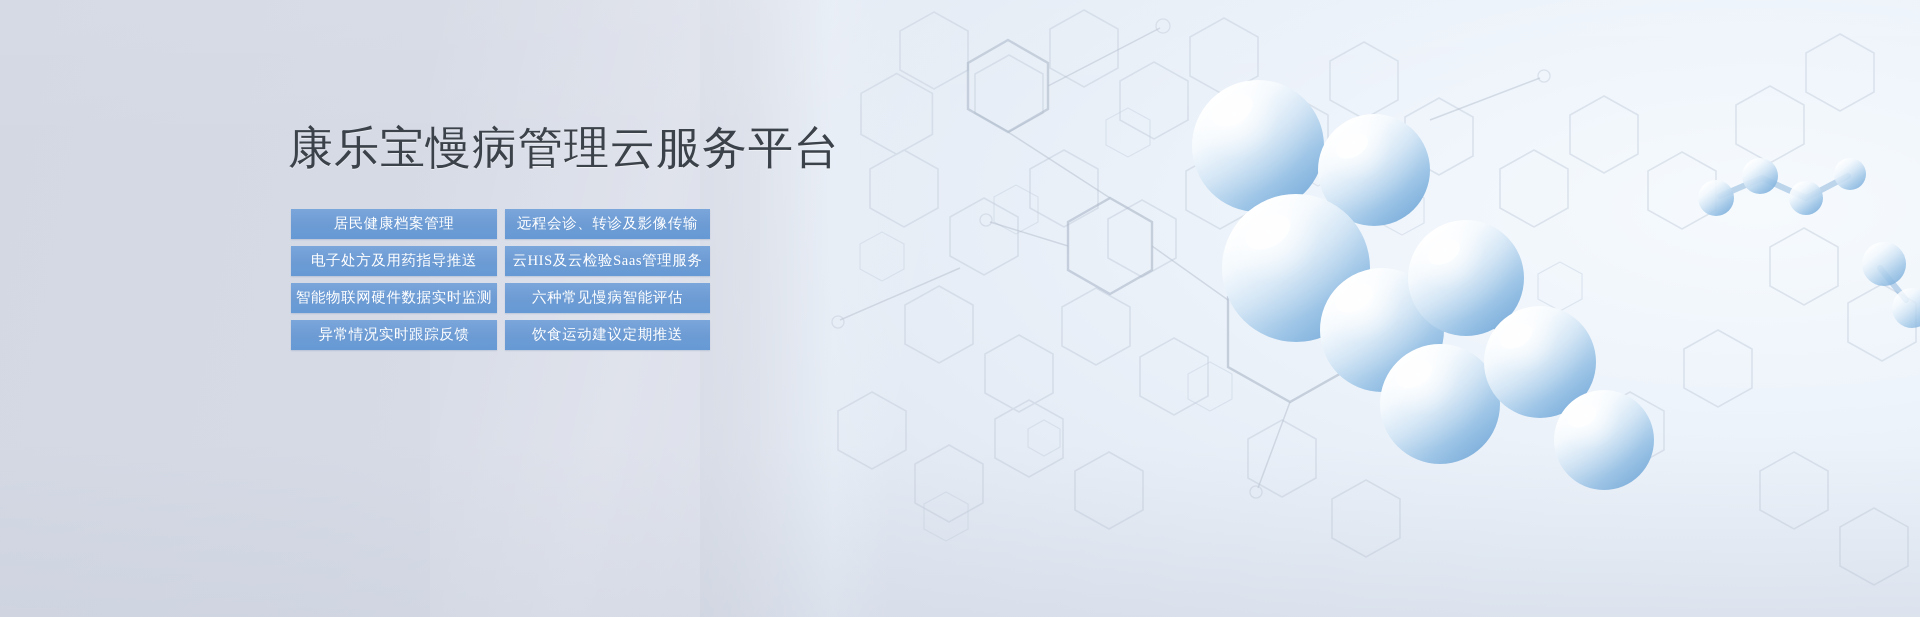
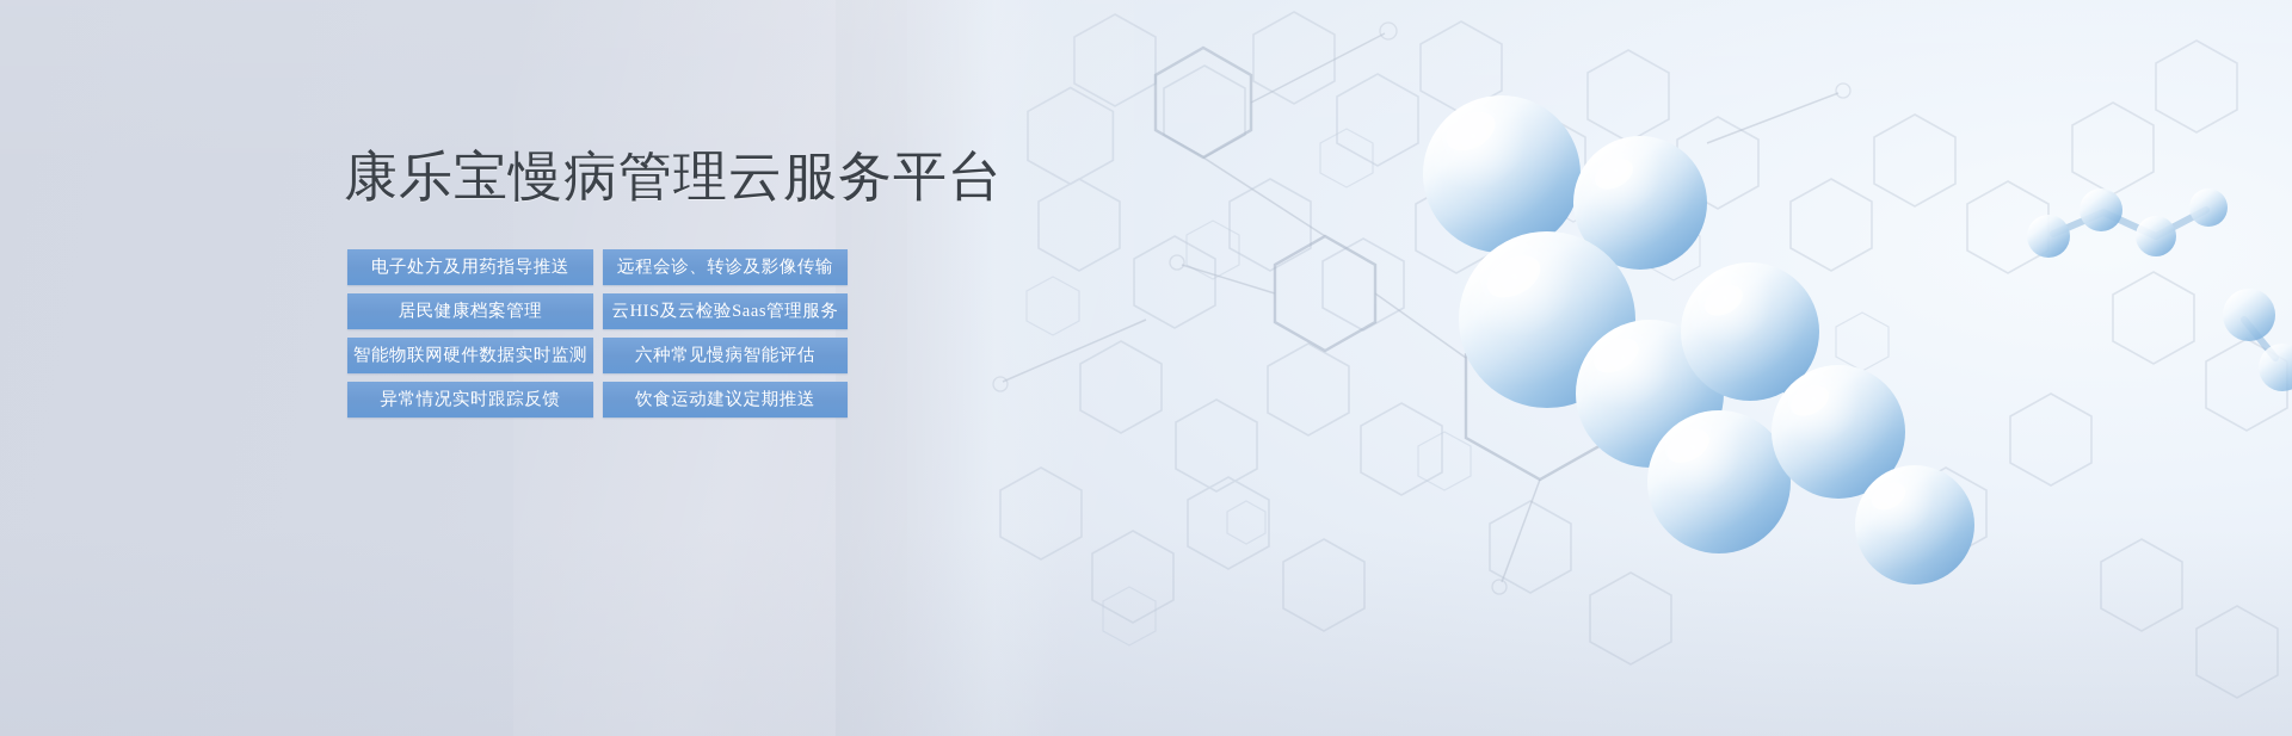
  康乐宝慢病管理云服务平台
- 居民健康档案管理
+ 电子处方及用药指导推送
  远程会诊、转诊及影像传输
- 电子处方及用药指导推送
+ 居民健康档案管理
  云HIS及云检验Saas管理服务
  智能物联网硬件数据实时监测
  六种常见慢病智能评估
  异常情况实时跟踪反馈
  饮食运动建议定期推送
